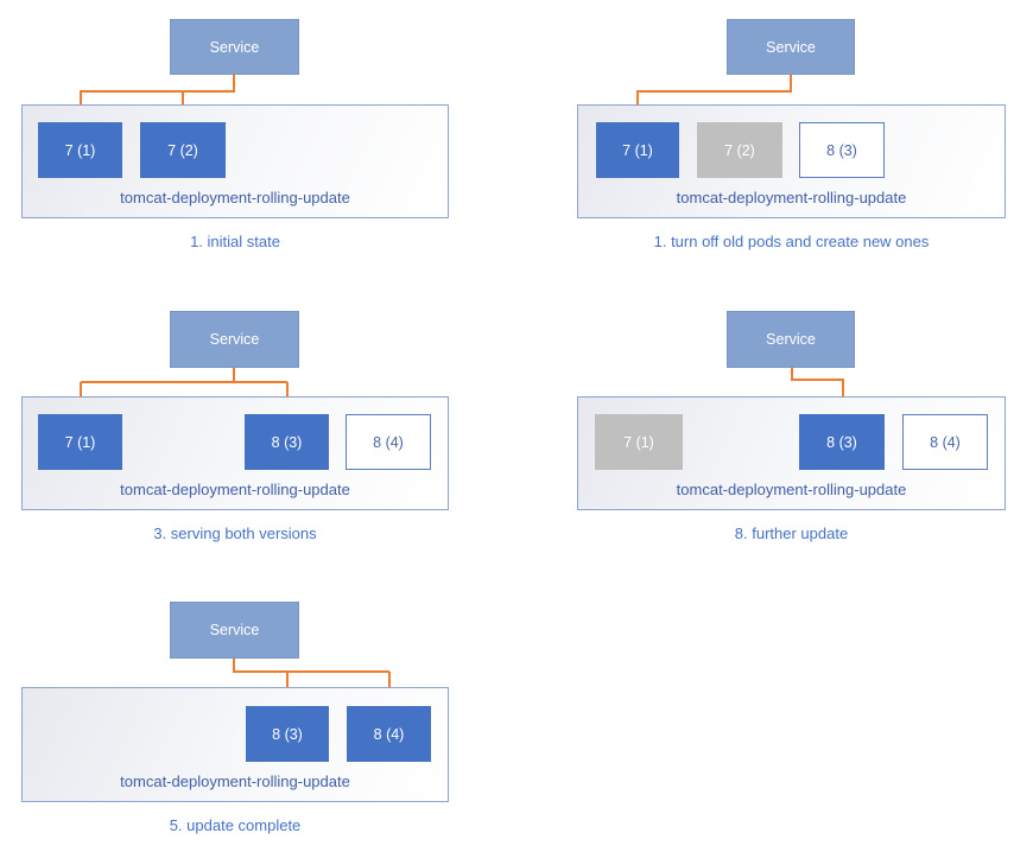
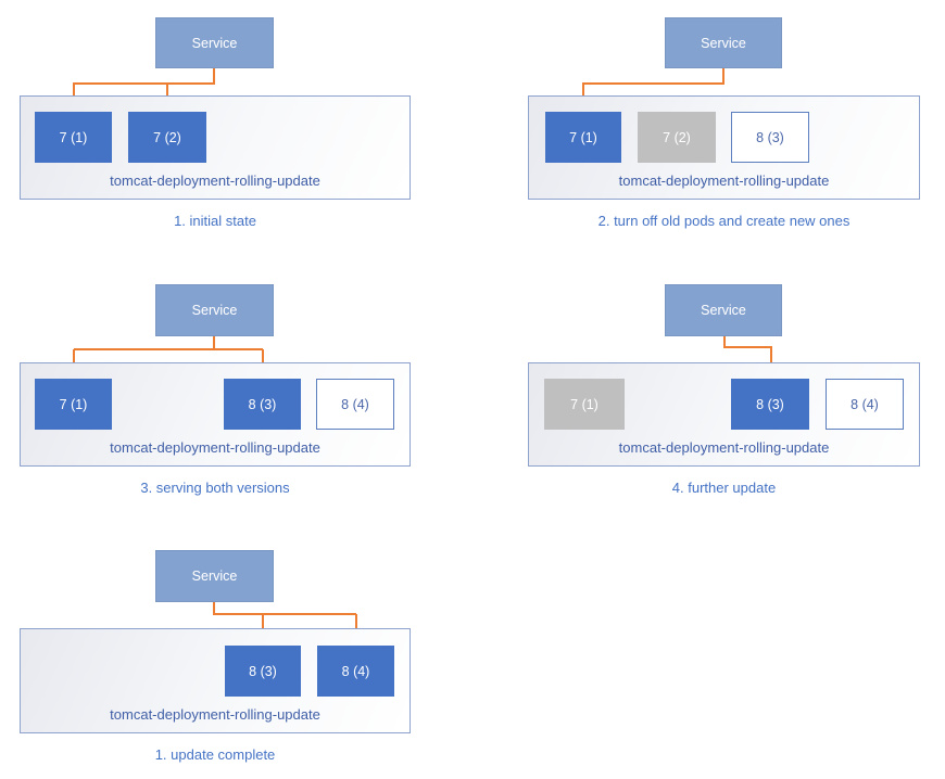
  Service
  7 (1)
  7 (2)
  tomcat-deployment-rolling-update
  1. initial state
  Service
  7 (1)
  7 (2)
  8 (3)
  tomcat-deployment-rolling-update
- 1. turn off old pods and create new ones
+ 2. turn off old pods and create new ones
  Service
  7 (1)
  8 (3)
  8 (4)
  tomcat-deployment-rolling-update
  3. serving both versions
  Service
  7 (1)
  8 (3)
  8 (4)
  tomcat-deployment-rolling-update
- 8. further update
+ 4. further update
  Service
  8 (3)
  8 (4)
  tomcat-deployment-rolling-update
- 5. update complete
+ 1. update complete
